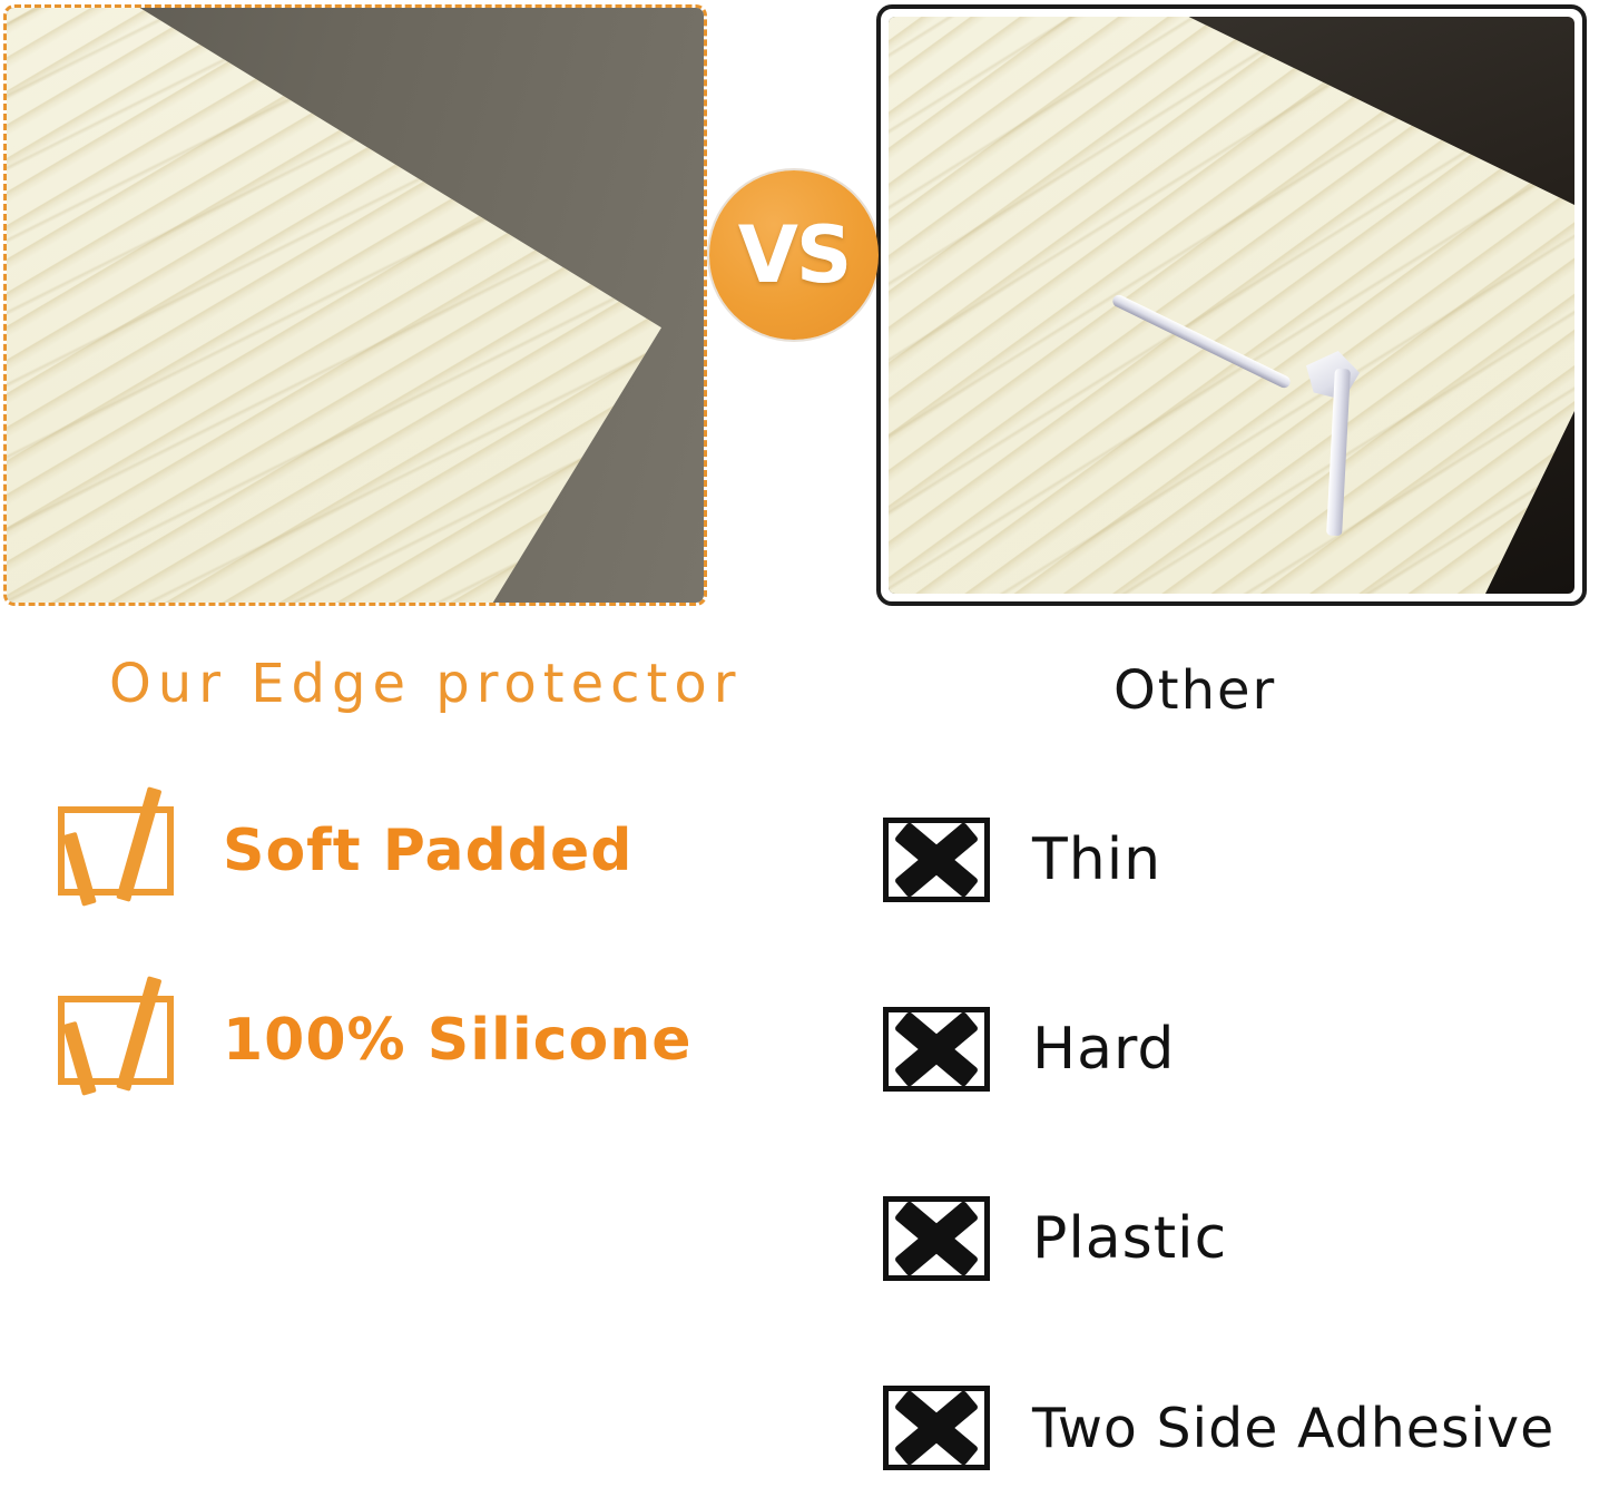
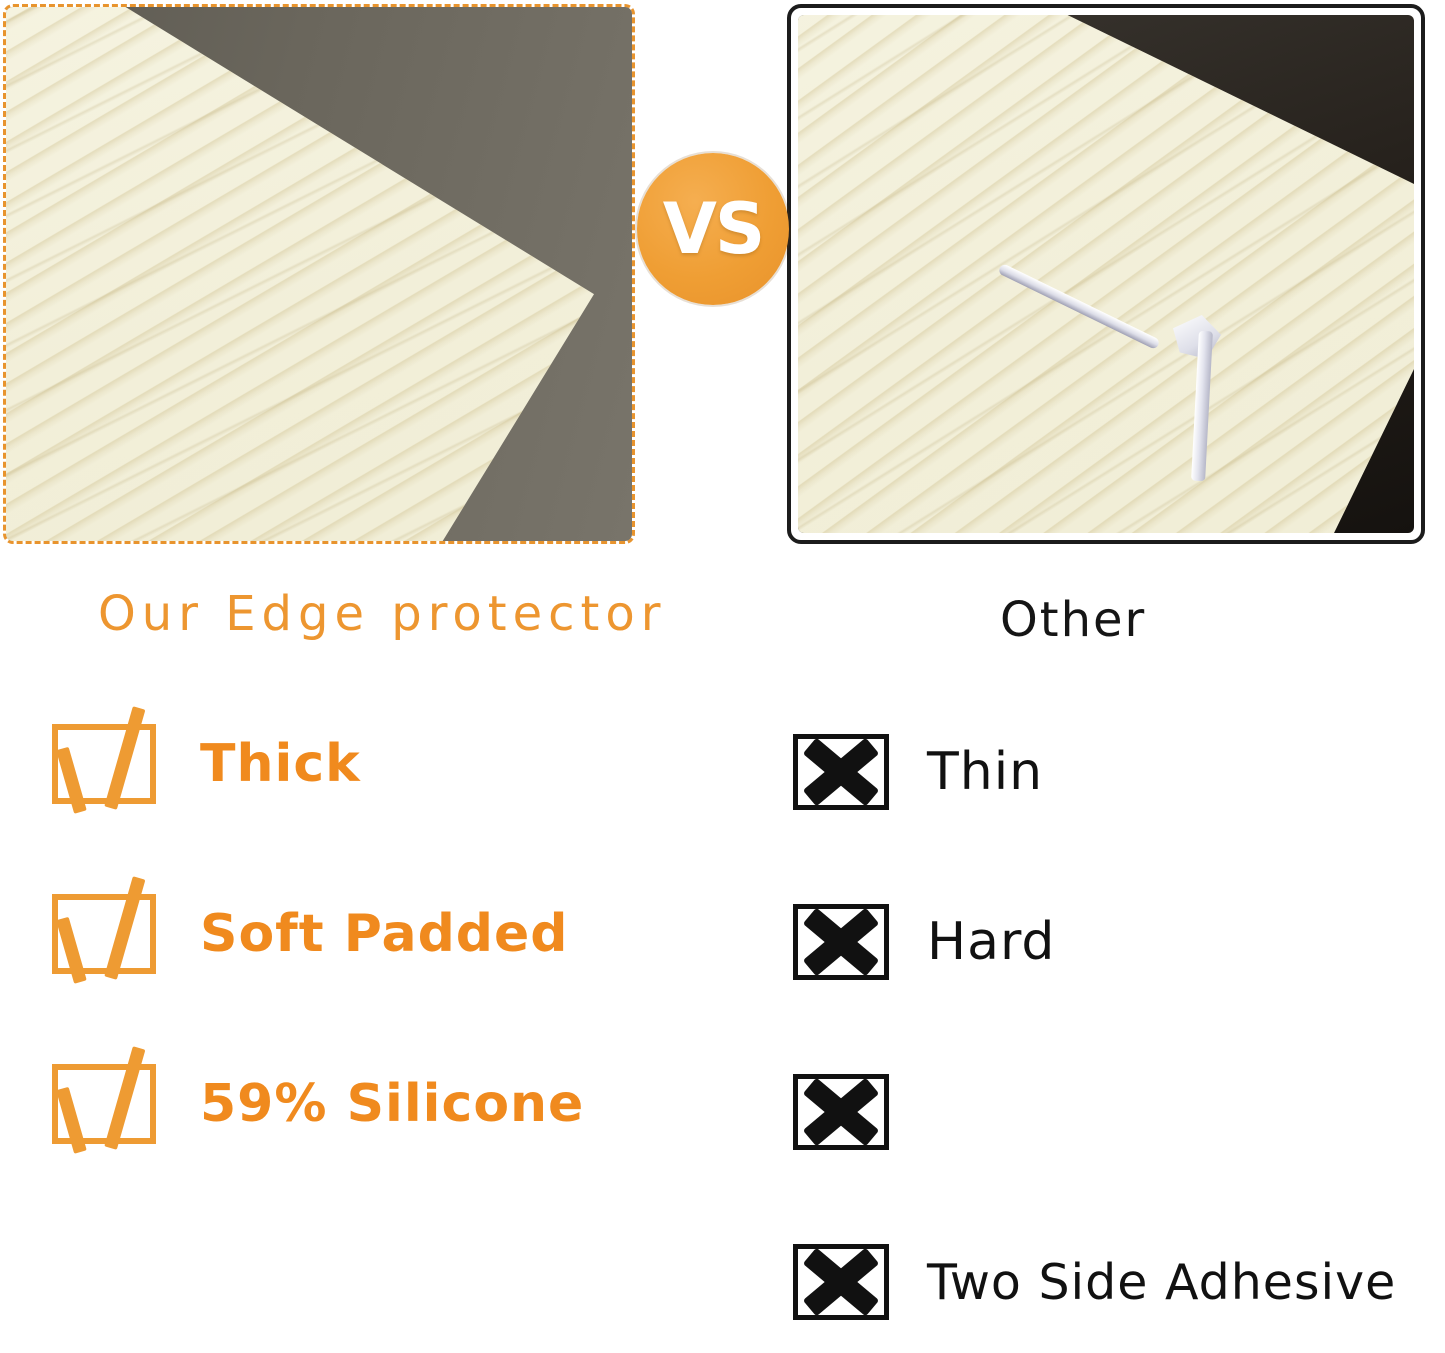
  VS
  Our Edge protector
  Other
+ Thick
  Soft Padded
- 100% Silicone
+ 59% Silicone
  Thin
  Hard
- Plastic
  Two Side Adhesive
